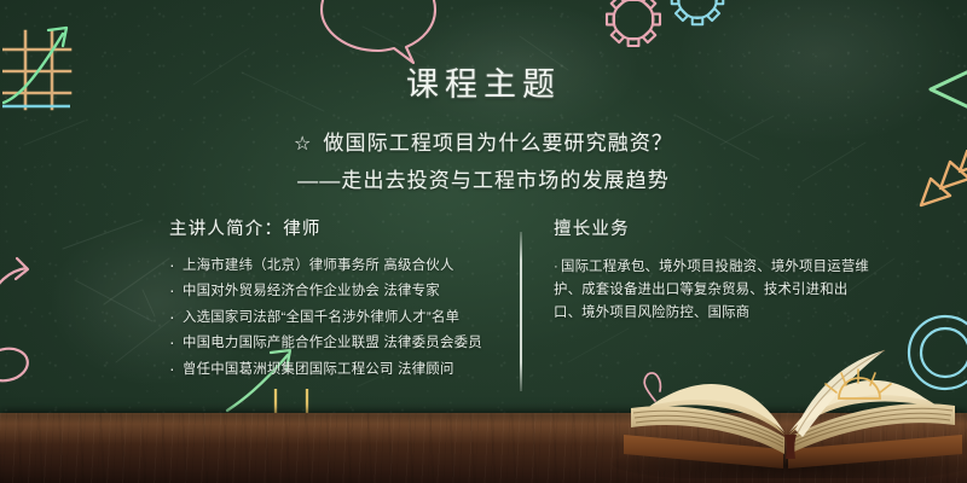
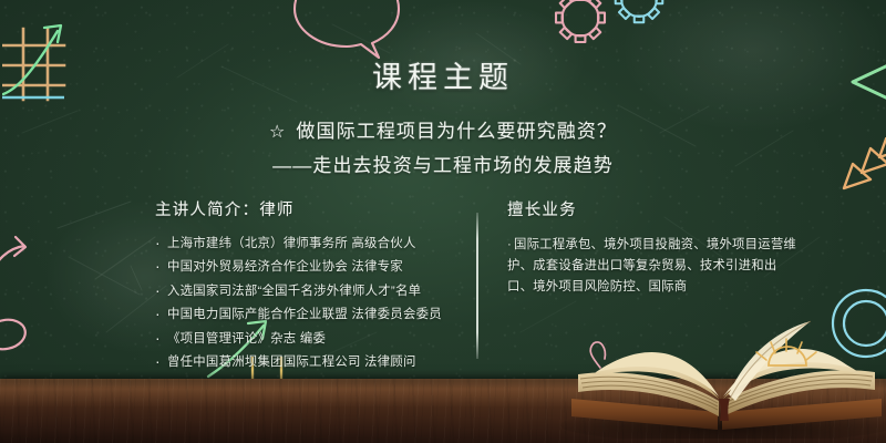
  课程主题
  ☆ 做国际工程项目为什么要研究融资？
  ——走出去投资与工程市场的发展趋势
  主讲人简介：律师
  上海市建纬（北京）律师事务所 高级合伙人
  中国对外贸易经济合作企业协会 法律专家
  入选国家司法部“全国千名涉外律师人才”名单
  中国电力国际产能合作企业联盟 法律委员会委员
+ 《项目管理评论》杂志 编委
  曾任中国葛洲坝集团国际工程公司 法律顾问
  擅长业务
  · 国际工程承包、境外项目投融资、境外项目运营维护、成套设备进出口等复杂贸易、技术引进和出口、境外项目风险防控、国际商
